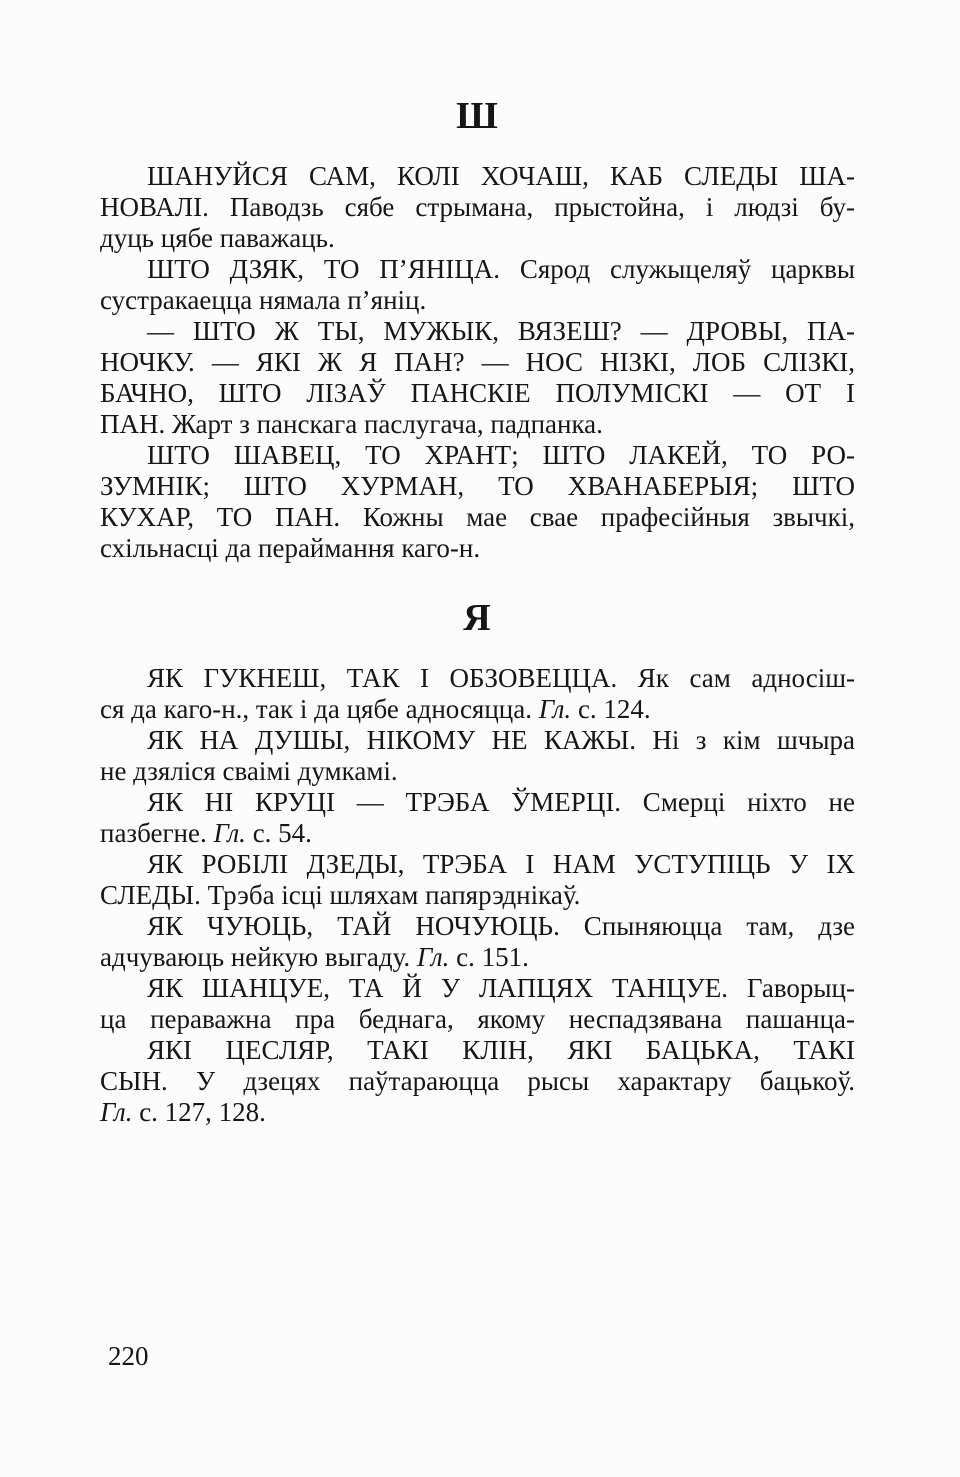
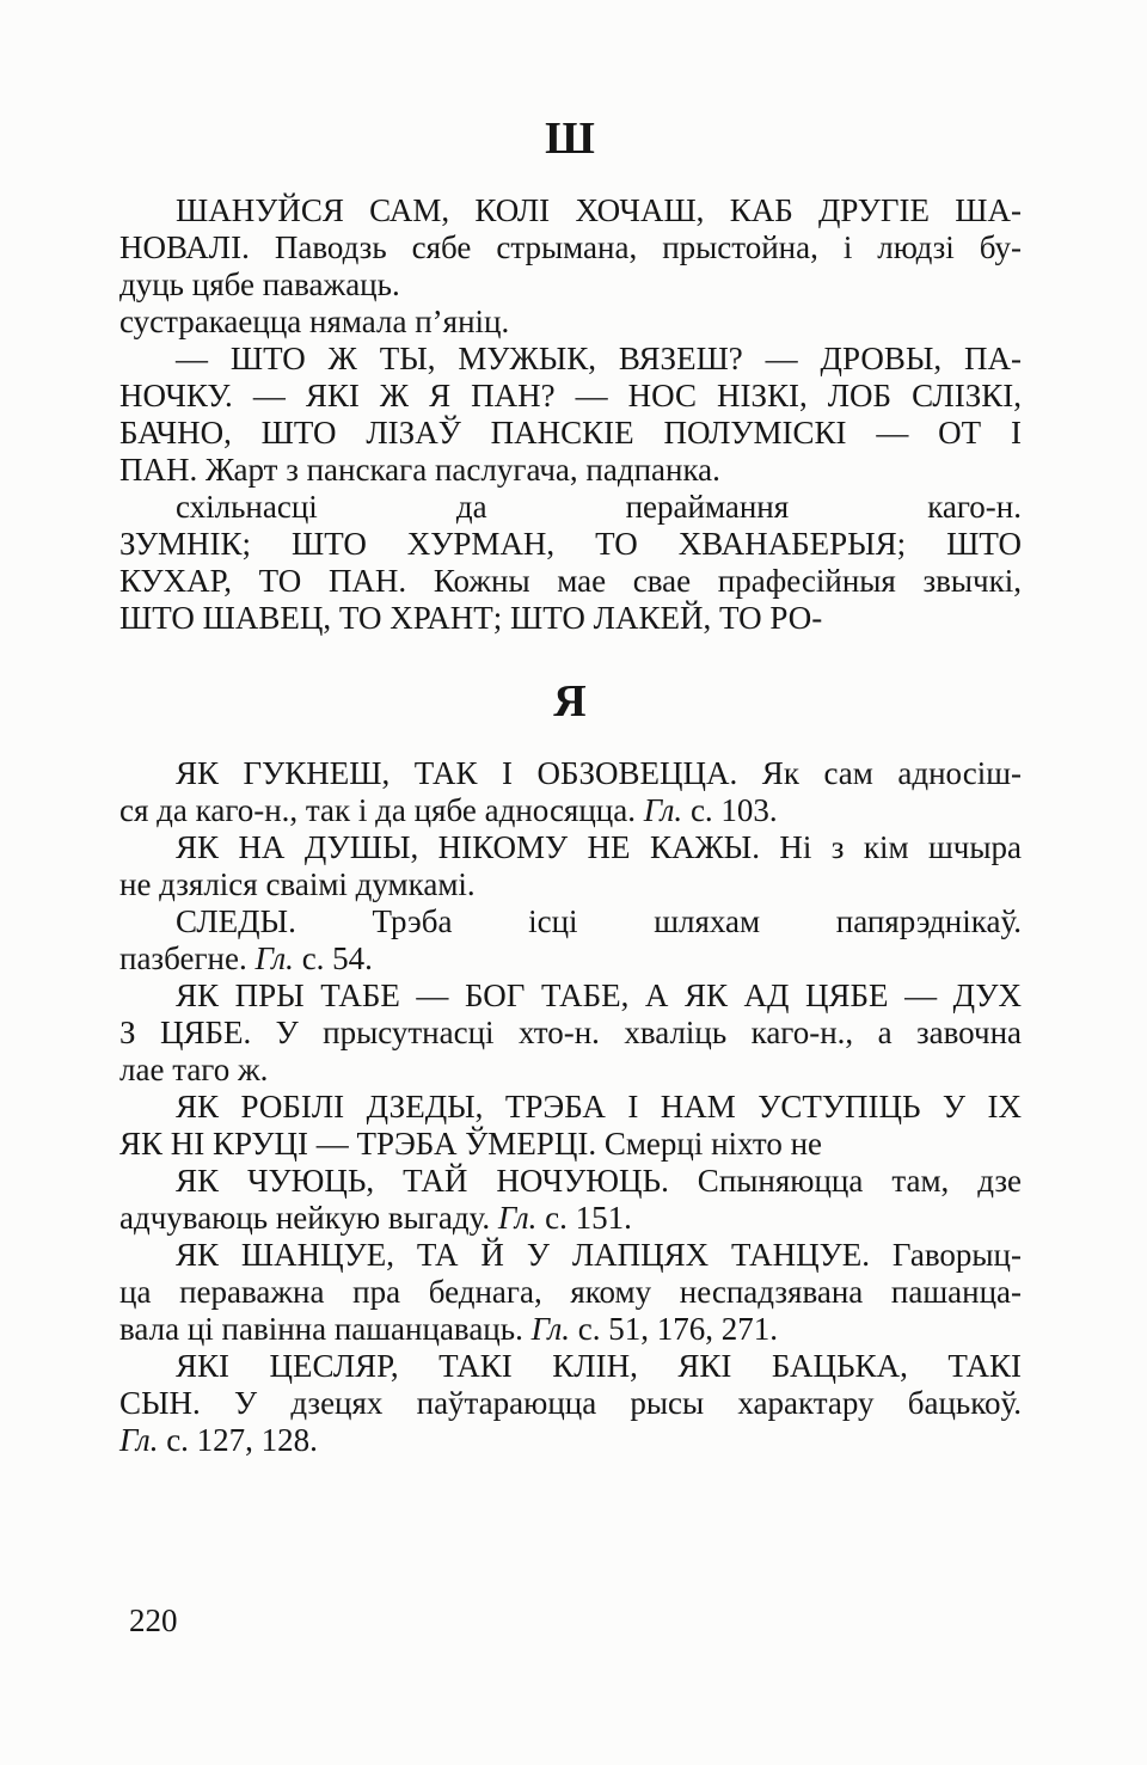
  Ш
- ШАНУЙСЯ САМ, КОЛІ ХОЧАШ, КАБ СЛЕДЫ ША-
+ ШАНУЙСЯ САМ, КОЛІ ХОЧАШ, КАБ ДРУГІЕ ША-
  НОВАЛІ. Паводзь сябе стрымана, прыстойна, і людзі бу-
  дуць цябе паважаць.
- ШТО ДЗЯК, ТО П’ЯНІЦА. Сярод служыцеляў царквы
  сустракаецца нямала п’яніц.
  — ШТО Ж ТЫ, МУЖЫК, ВЯЗЕШ? — ДРОВЫ, ПА-
  НОЧКУ. — ЯКІ Ж Я ПАН? — НОС НІЗКІ, ЛОБ СЛІЗКІ,
  БАЧНО, ШТО ЛІЗАЎ ПАНСКІЕ ПОЛУМІСКІ — ОТ І
  ПАН. Жарт з панскага паслугача, падпанка.
- ШТО ШАВЕЦ, ТО ХРАНТ; ШТО ЛАКЕЙ, ТО РО-
+ схільнасці да пераймання каго-н.
  ЗУМНІК; ШТО ХУРМАН, ТО ХВАНАБЕРЫЯ; ШТО
  КУХАР, ТО ПАН. Кожны мае свае прафесійныя звычкі,
- схільнасці да пераймання каго-н.
+ ШТО ШАВЕЦ, ТО ХРАНТ; ШТО ЛАКЕЙ, ТО РО-
  Я
  ЯК ГУКНЕШ, ТАК І ОБЗОВЕЦЦА. Як сам адносіш-
- ся да каго-н., так і да цябе адносяцца. Гл. с. 124.
+ ся да каго-н., так і да цябе адносяцца. Гл. с. 103.
  ЯК НА ДУШЫ, НІКОМУ НЕ КАЖЫ. Ні з кім шчыра
  не дзяліся сваімі думкамі.
- ЯК НІ КРУЦІ — ТРЭБА ЎМЕРЦІ. Смерці ніхто не
+ СЛЕДЫ. Трэба ісці шляхам папярэднікаў.
  пазбегне. Гл. с. 54.
+ ЯК ПРЫ ТАБЕ — БОГ ТАБЕ, А ЯК АД ЦЯБЕ — ДУХ
+ З ЦЯБЕ. У прысутнасці хто-н. хваліць каго-н., а завочна
+ лае таго ж.
  ЯК РОБІЛІ ДЗЕДЫ, ТРЭБА І НАМ УСТУПІЦЬ У ІХ
- СЛЕДЫ. Трэба ісці шляхам папярэднікаў.
+ ЯК НІ КРУЦІ — ТРЭБА ЎМЕРЦІ. Смерці ніхто не
  ЯК ЧУЮЦЬ, ТАЙ НОЧУЮЦЬ. Спыняюцца там, дзе
  адчуваюць нейкую выгаду. Гл. с. 151.
  ЯК ШАНЦУЕ, ТА Й У ЛАПЦЯХ ТАНЦУЕ. Гаворыц-
  ца пераважна пра беднага, якому неспадзявана пашанца-
+ вала ці павінна пашанцаваць. Гл. с. 51, 176, 271.
  ЯКІ ЦЕСЛЯР, ТАКІ КЛІН, ЯКІ БАЦЬКА, ТАКІ
  СЫН. У дзецях паўтараюцца рысы характару бацькоў.
  Гл. с. 127, 128.
  220
